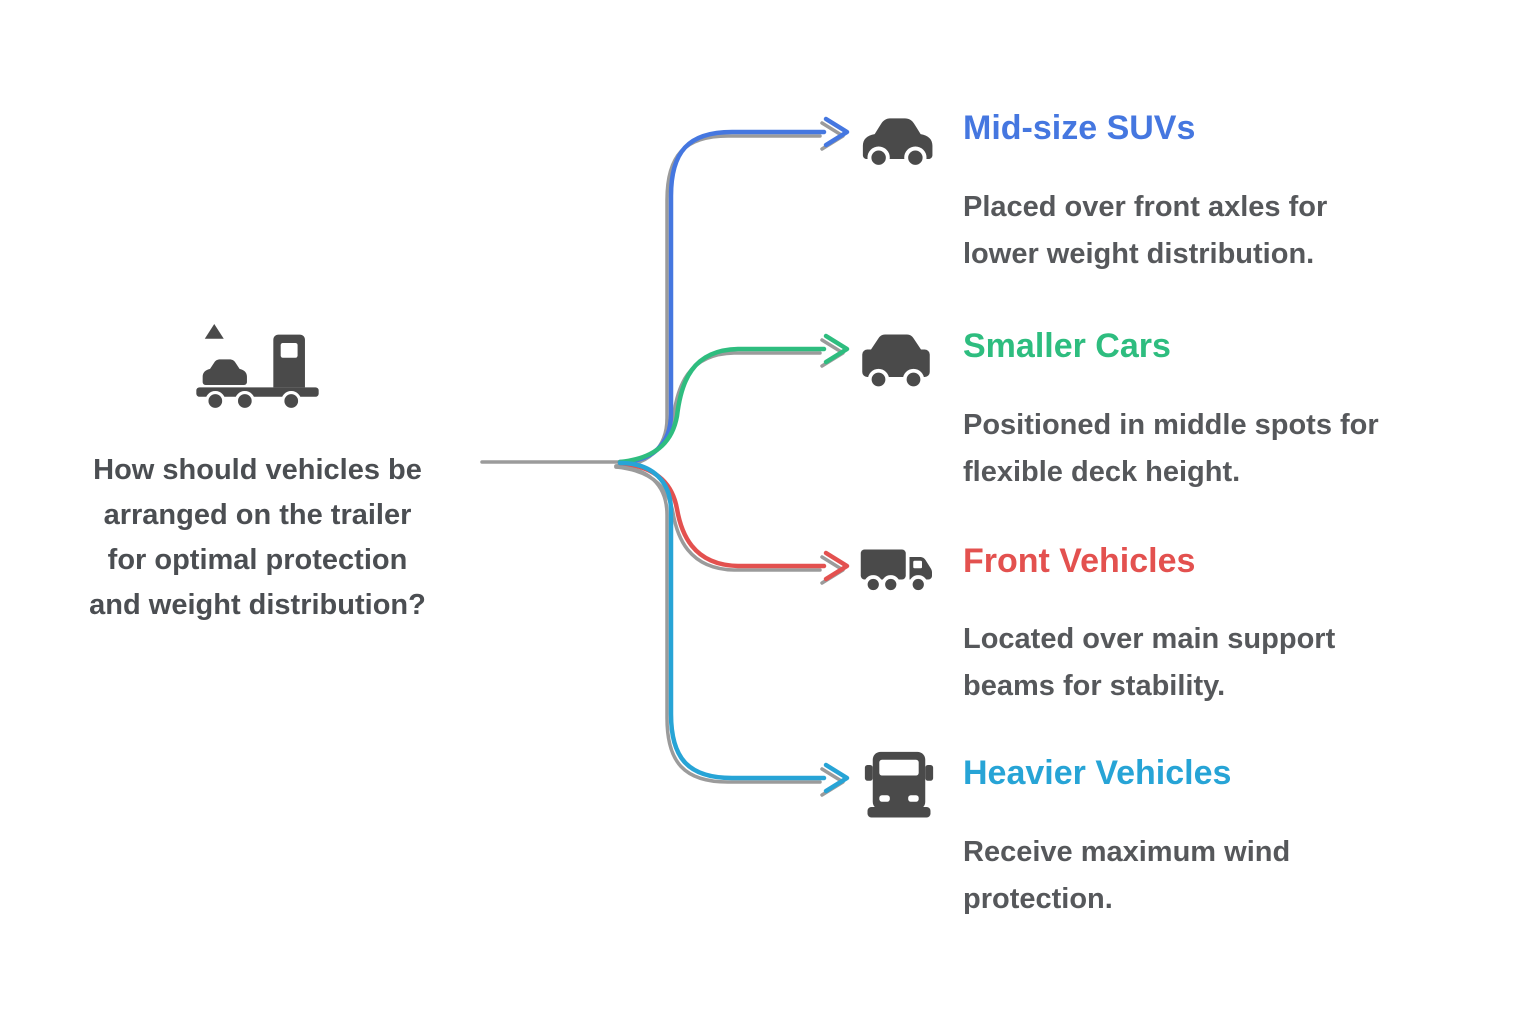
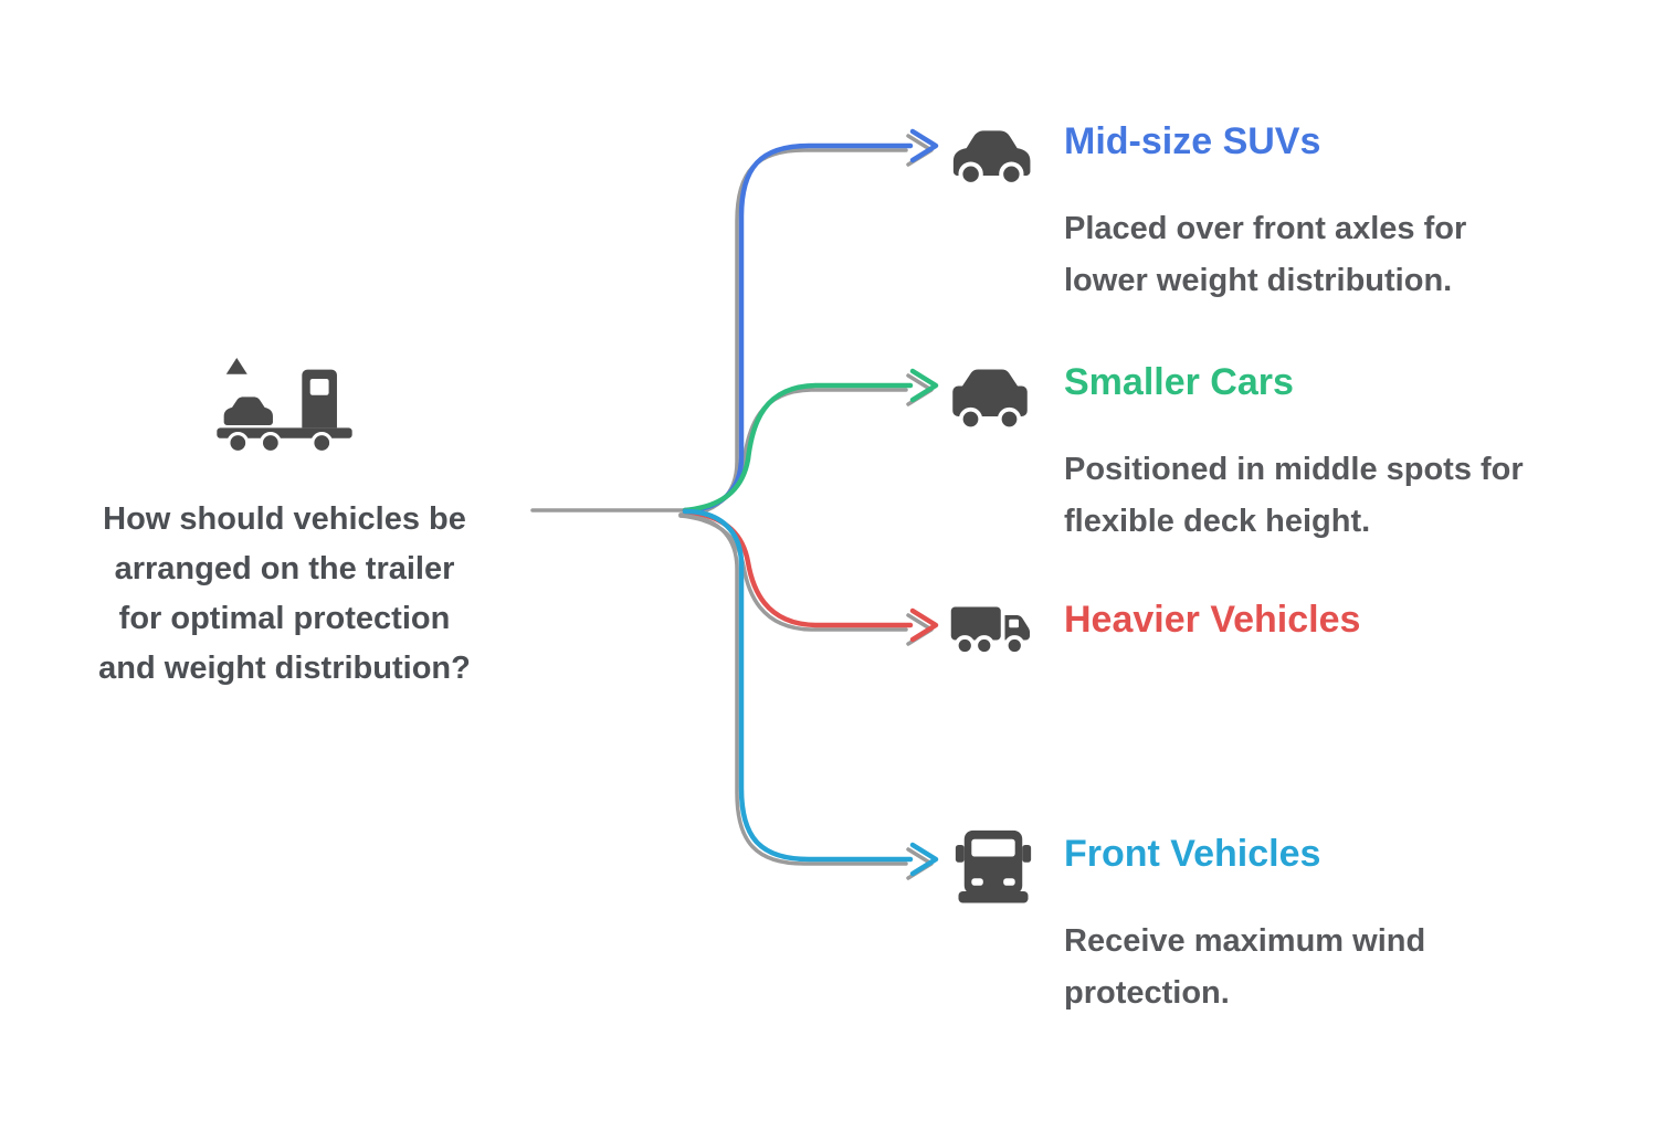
  How should vehicles be arranged on the trailer for optimal protection and weight distribution?
  Mid-size SUVs
  Placed over front axles for lower weight distribution.
  Smaller Cars
  Positioned in middle spots for flexible deck height.
- Front Vehicles
+ Heavier Vehicles
- Located over main support beams for stability.
- Heavier Vehicles
+ Front Vehicles
  Receive maximum wind protection.
